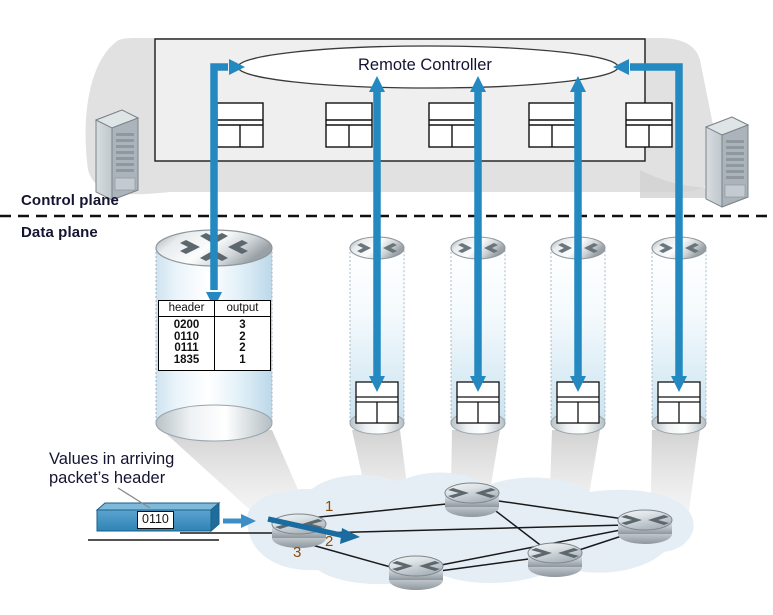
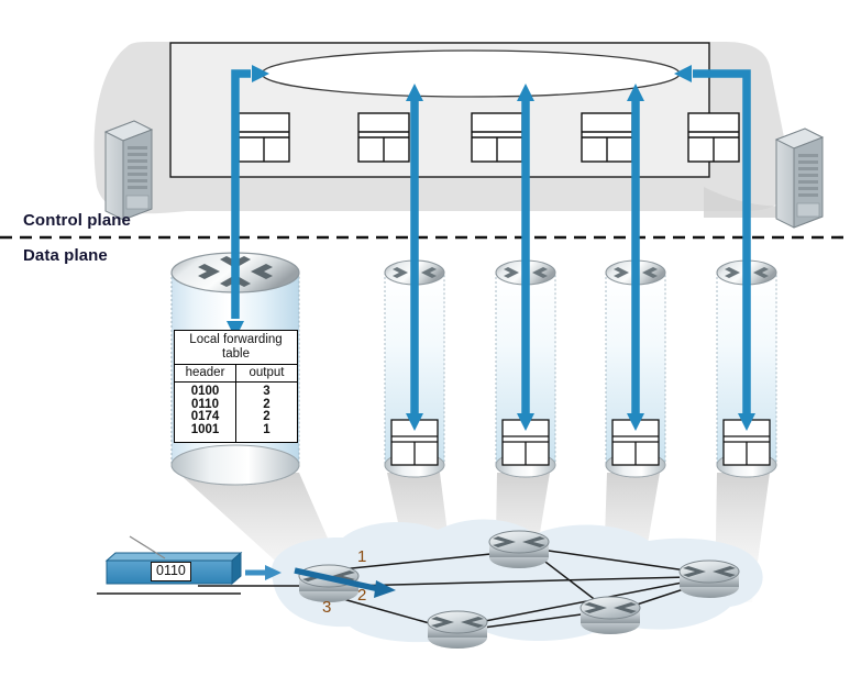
  Control plane
  Data plane
- Remote Controller
- Values in arriving
- packet’s header
  0110
+ Local forwarding
+ table
  header
  output
- 0200
+ 0100
  0110
- 0111
+ 0174
- 1835
+ 1001
  3
  2
  2
  1
  1
  2
  3
